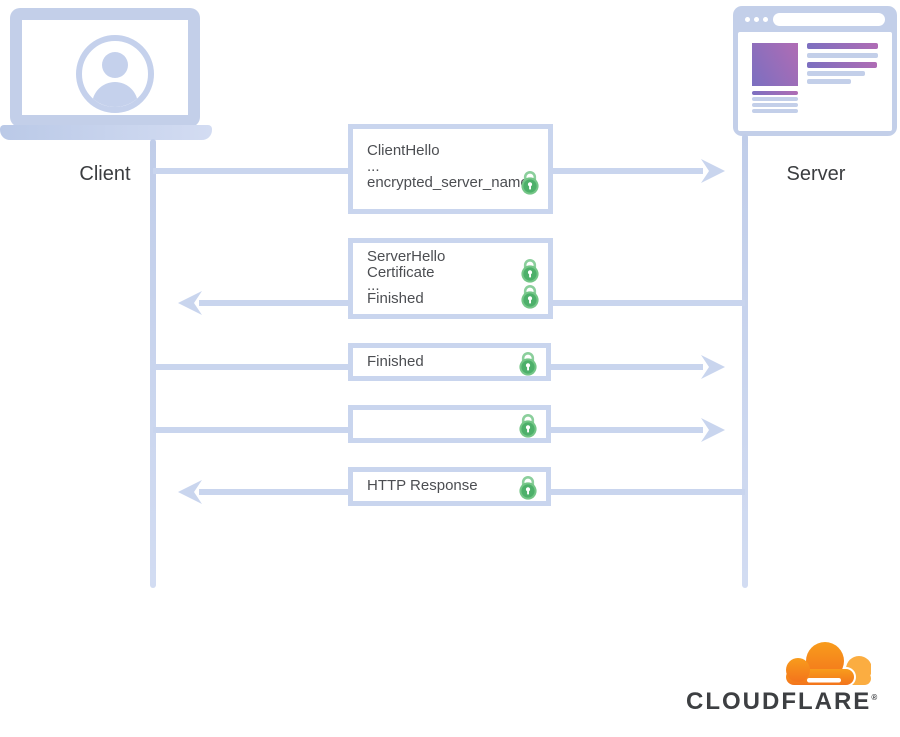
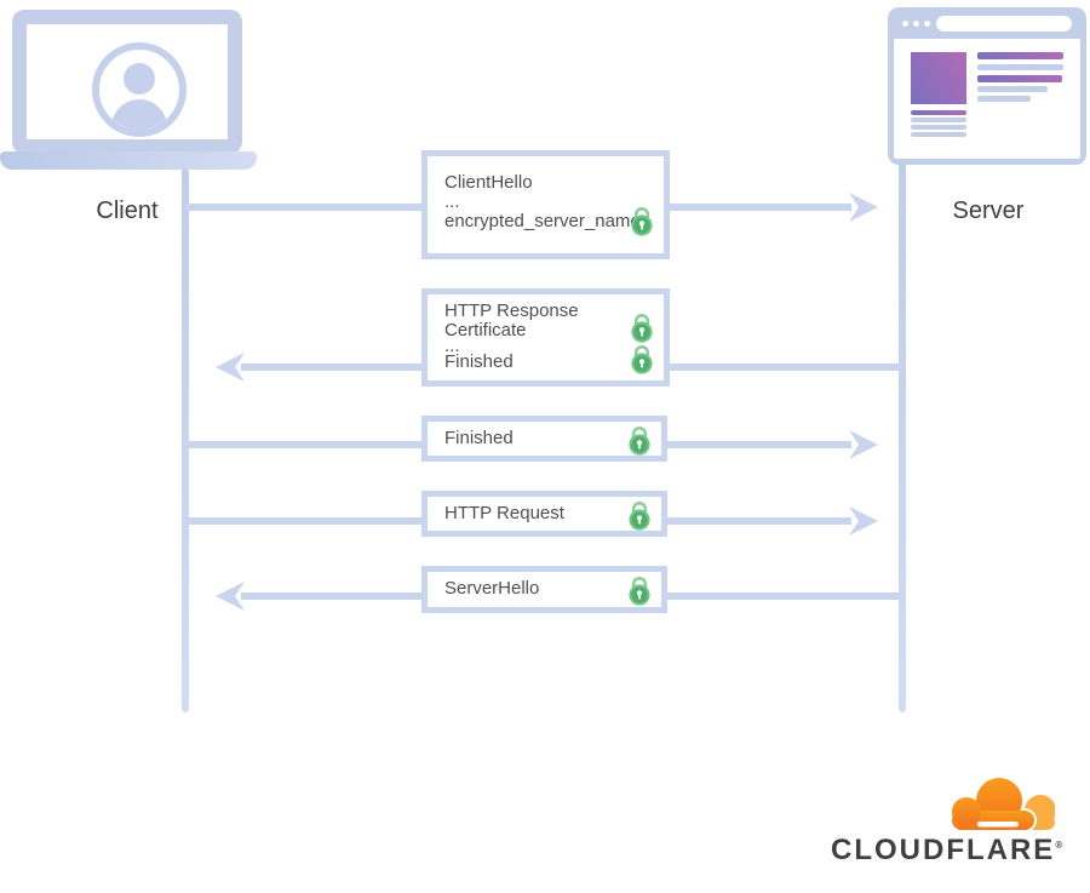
  Client
  Server
  ClientHello
  ...
  encrypted_server_nam
- ServerHello
+ HTTP Response
  Certificate
  ...
  Finished
  Finished
+ HTTP Request
- HTTP Response
+ ServerHello
  CLOUDFLARE®
